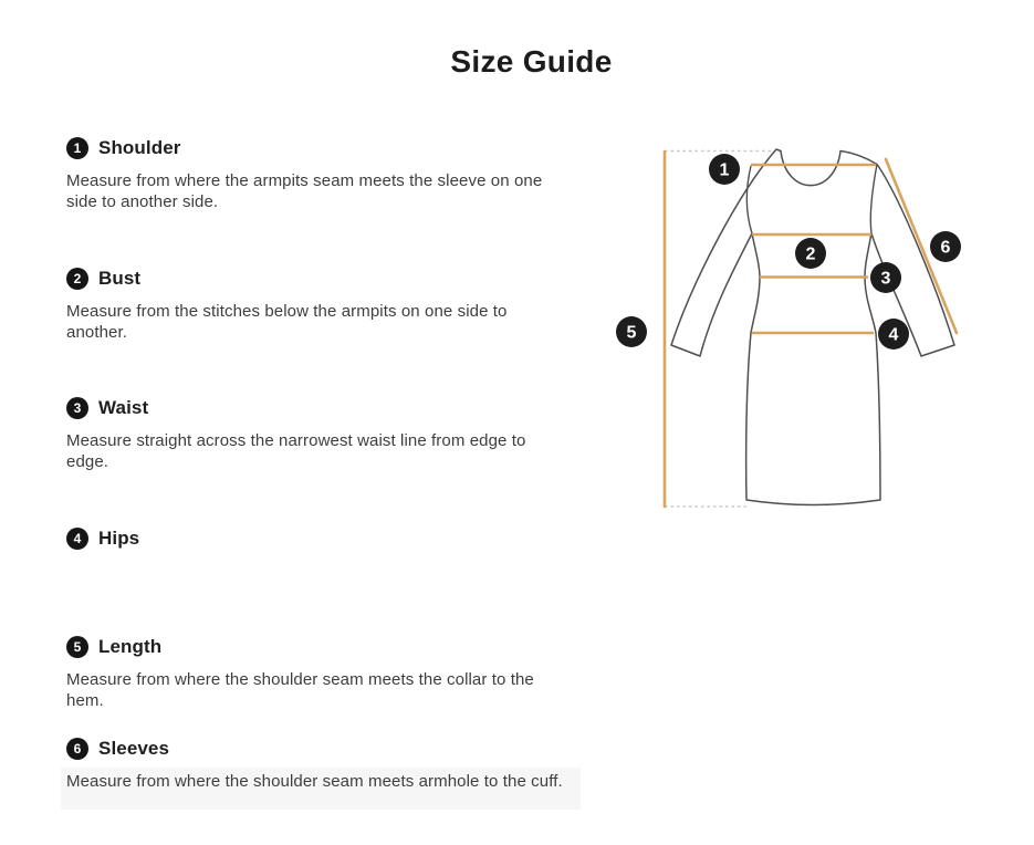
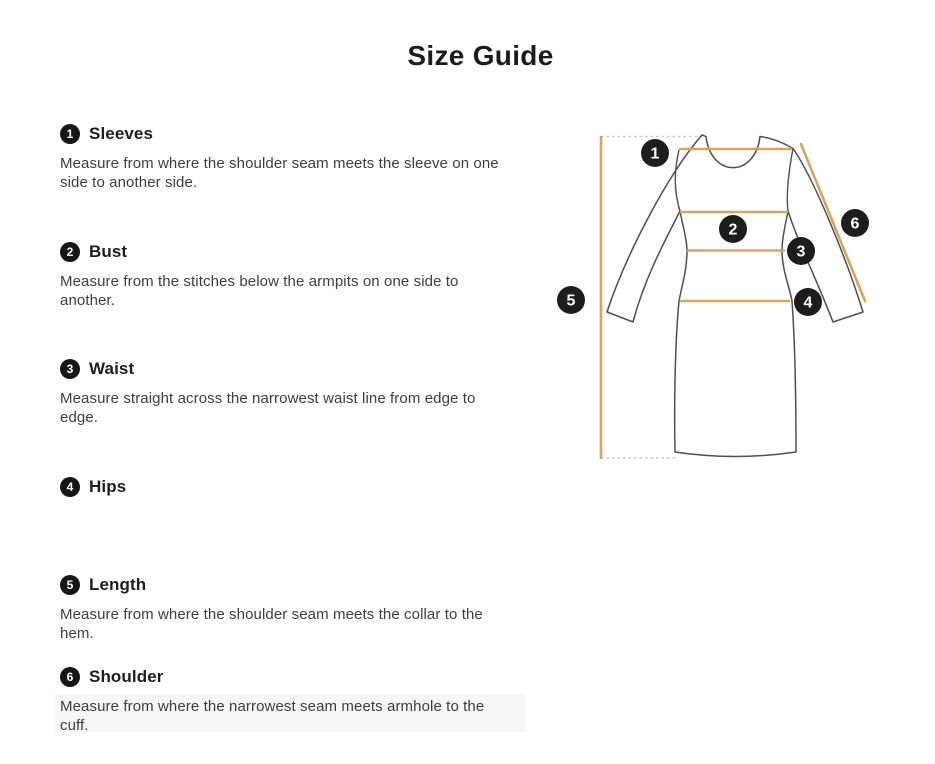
  Size Guide
  1
- Shoulder
+ Sleeves
- Measure from where the armpits seam meets the sleeve on one side to another side.
+ Measure from where the shoulder seam meets the sleeve on one side to another side.
  2
  Bust
  Measure from the stitches below the armpits on one side to another.
  3
  Waist
  Measure straight across the narrowest waist line from edge to edge.
  4
  Hips
  5
  Length
  Measure from where the shoulder seam meets the collar to the hem.
  6
- Sleeves
+ Shoulder
- Measure from where the shoulder seam meets armhole to the cuff.
+ Measure from where the narrowest seam meets armhole to the cuff.
  1
  2
  3
  4
  5
  6
